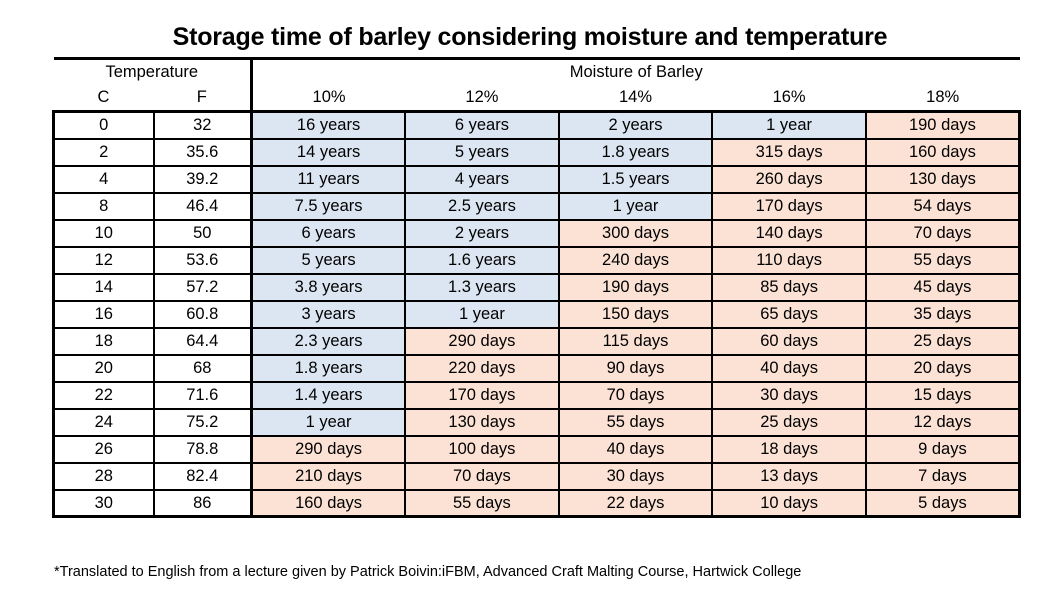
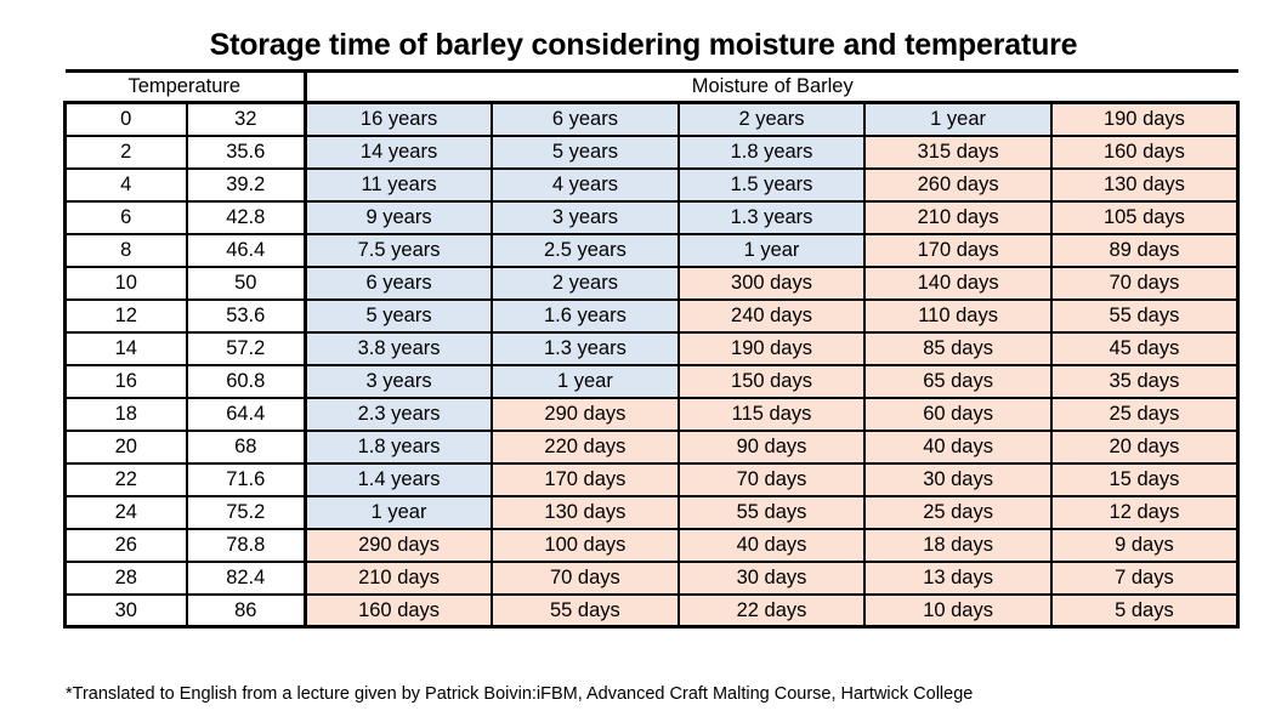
  Storage time of barley considering moisture and temperature
  Temperature	Moisture of Barley
- C	F	10%	12%	14%	16%	18%
  0	32	16 years	6 years	2 years	1 year	190 days
  2	35.6	14 years	5 years	1.8 years	315 days	160 days
  4	39.2	11 years	4 years	1.5 years	260 days	130 days
+ 6	42.8	9 years	3 years	1.3 years	210 days	105 days
- 8	46.4	7.5 years	2.5 years	1 year	170 days	54 days
+ 8	46.4	7.5 years	2.5 years	1 year	170 days	89 days
  10	50	6 years	2 years	300 days	140 days	70 days
  12	53.6	5 years	1.6 years	240 days	110 days	55 days
  14	57.2	3.8 years	1.3 years	190 days	85 days	45 days
  16	60.8	3 years	1 year	150 days	65 days	35 days
  18	64.4	2.3 years	290 days	115 days	60 days	25 days
  20	68	1.8 years	220 days	90 days	40 days	20 days
  22	71.6	1.4 years	170 days	70 days	30 days	15 days
  24	75.2	1 year	130 days	55 days	25 days	12 days
  26	78.8	290 days	100 days	40 days	18 days	9 days
  28	82.4	210 days	70 days	30 days	13 days	7 days
  30	86	160 days	55 days	22 days	10 days	5 days
  *Translated to English from a lecture given by Patrick Boivin:iFBM, Advanced Craft Malting Course, Hartwick College
